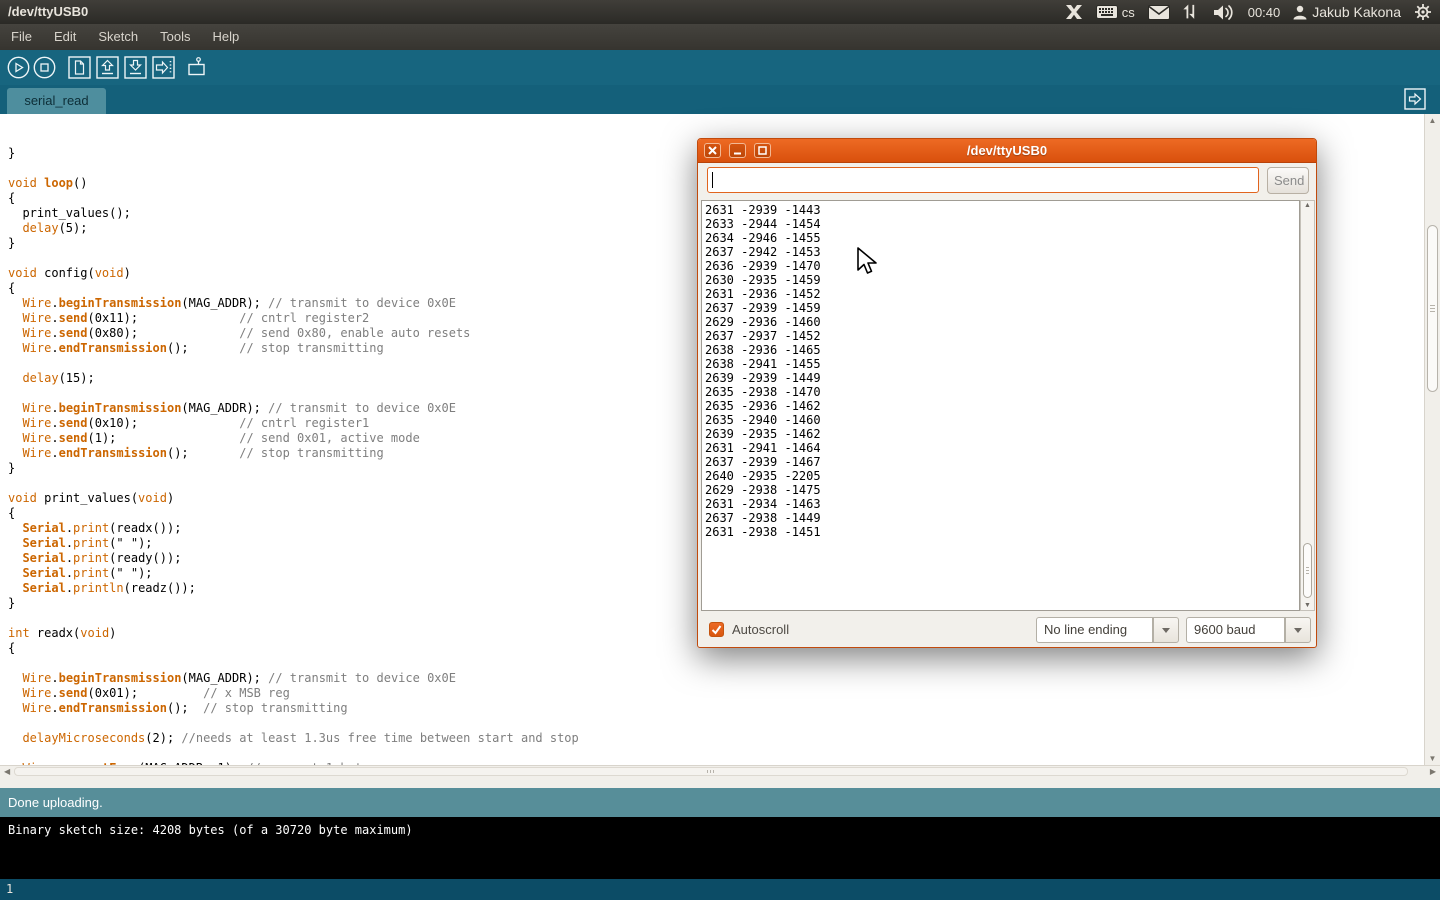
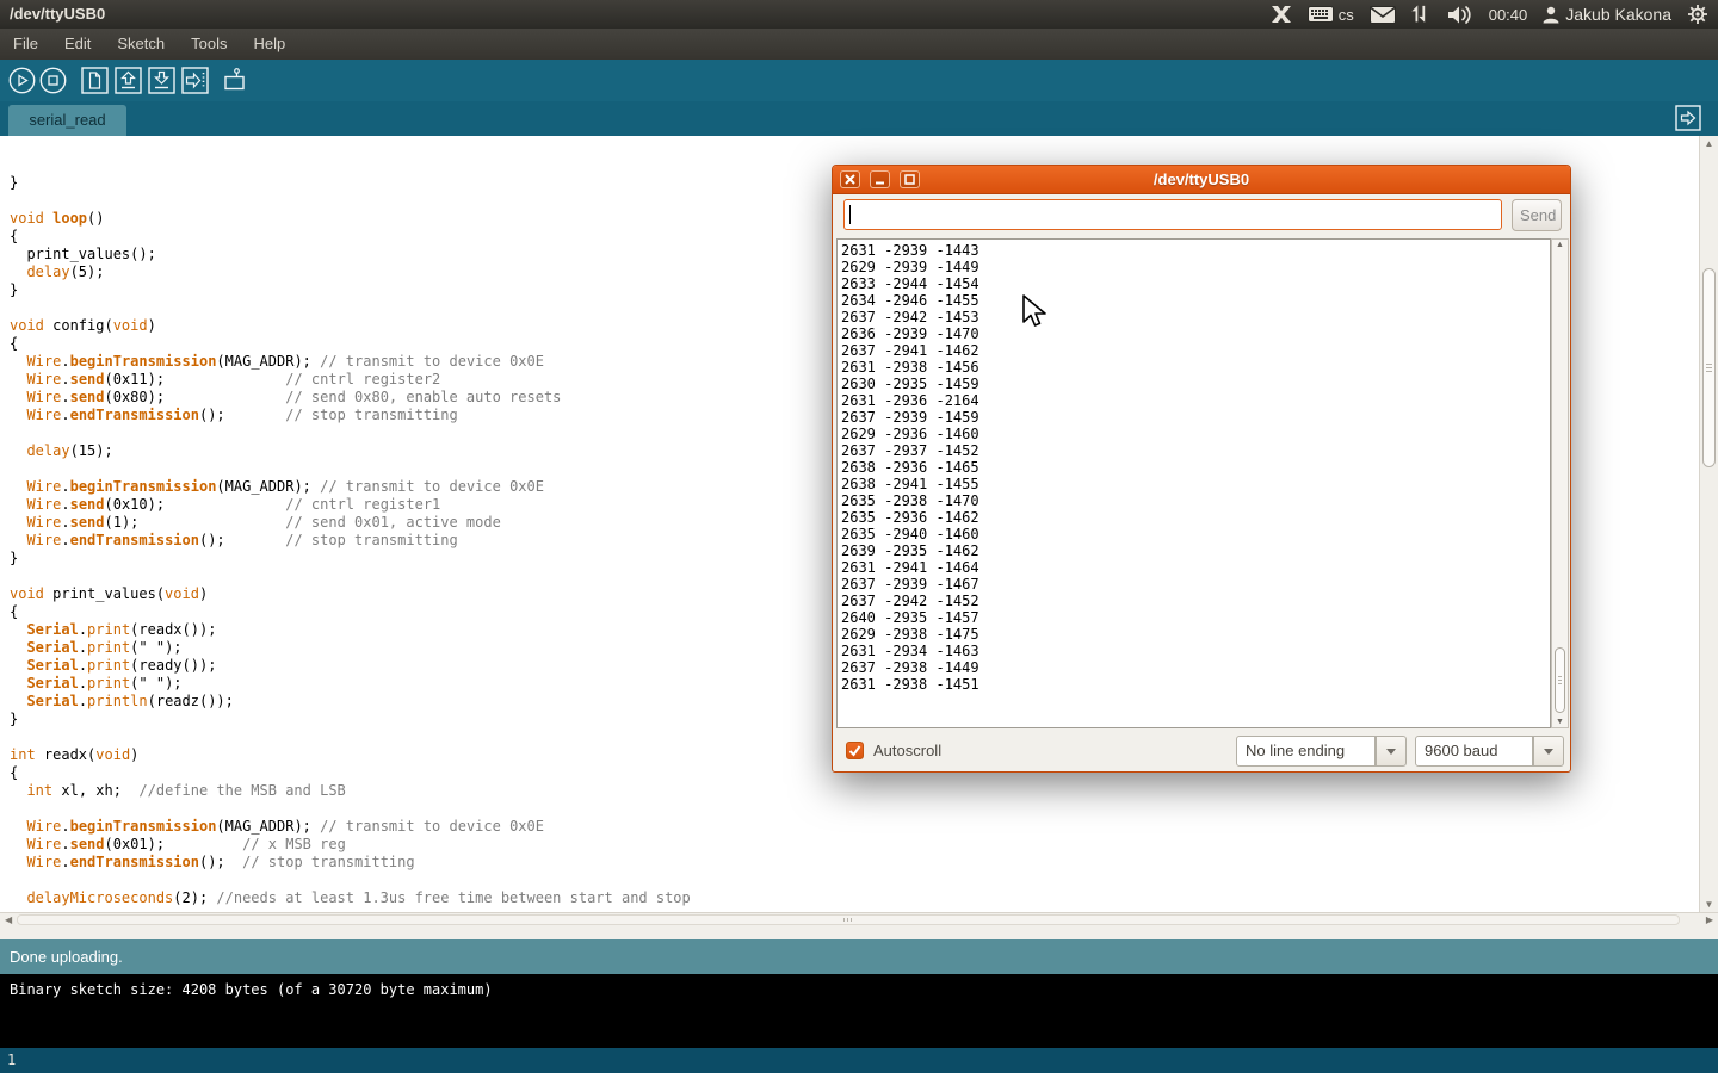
  /dev/ttyUSB0
  cs
  00:40
  Jakub Kakona
  File
  Edit
  Sketch
  Tools
  Help
  serial_read
  }
  void loop()
  {
  print_values();
  delay(5);
  }
  void config(void)
  {
  Wire.beginTransmission(MAG_ADDR); // transmit to device 0x0E
  Wire.send(0x11); // cntrl register2
  Wire.send(0x80); // send 0x80, enable auto resets
  Wire.endTransmission(); // stop transmitting
  delay(15);
  Wire.beginTransmission(MAG_ADDR); // transmit to device 0x0E
  Wire.send(0x10); // cntrl register1
  Wire.send(1); // send 0x01, active mode
  Wire.endTransmission(); // stop transmitting
  }
  void print_values(void)
  {
  Serial.print(readx());
  Serial.print(" ");
  Serial.print(ready());
  Serial.print(" ");
  Serial.println(readz());
  }
  int readx(void)
  {
+ int xl, xh; //define the MSB and LSB
  Wire.beginTransmission(MAG_ADDR); // transmit to device 0x0E
  Wire.send(0x01); // x MSB reg
  Wire.endTransmission(); // stop transmitting
  delayMicroseconds(2); //needs at least 1.3us free time between start and stop
  ▲
  ▼
  ◀
  ▶
  Done uploading.
  Binary sketch size: 4208 bytes (of a 30720 byte maximum)
  1
  /dev/ttyUSB0
  Send
  2631 -2939 -1443
+ 2629 -2939 -1449
  2633 -2944 -1454
  2634 -2946 -1455
  2637 -2942 -1453
  2636 -2939 -1470
+ 2637 -2941 -1462
+ 2631 -2938 -1456
  2630 -2935 -1459
- 2631 -2936 -1452
+ 2631 -2936 -2164
  2637 -2939 -1459
  2629 -2936 -1460
  2637 -2937 -1452
  2638 -2936 -1465
  2638 -2941 -1455
- 2639 -2939 -1449
  2635 -2938 -1470
  2635 -2936 -1462
  2635 -2940 -1460
  2639 -2935 -1462
  2631 -2941 -1464
  2637 -2939 -1467
+ 2637 -2942 -1452
- 2640 -2935 -2205
+ 2640 -2935 -1457
  2629 -2938 -1475
  2631 -2934 -1463
  2637 -2938 -1449
  2631 -2938 -1451
  Autoscroll
  No line ending
  9600 baud
